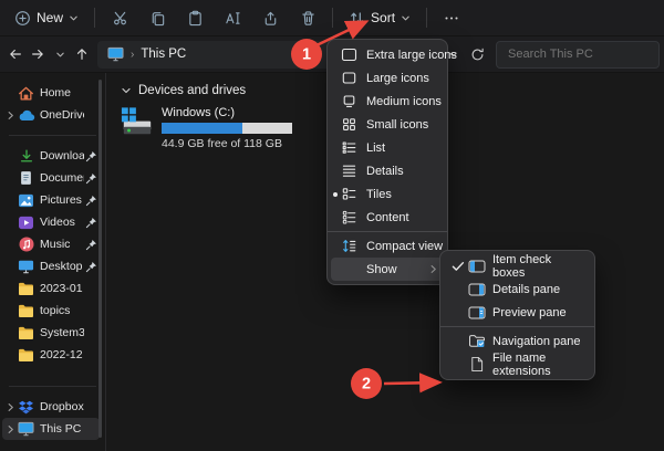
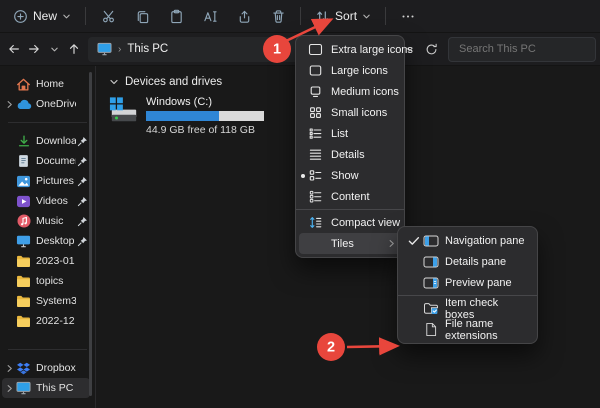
  New
  Sort
  ›
  This PC
  Search This PC
  Home
  Downloa
  Pictures
  Videos
  Music
  Desktop
  2023-01
  topics
  System3
  2022-12
  Dropbox
  This PC
  Devices and drives
  Windows (C:)
  44.9 GB free of 118 GB
  Extra large icons
  Large icons
  Medium icons
  Small icons
  List
  Details
- Tiles
+ Show
  Content
  Compact view
- Show
+ Tiles
- Item check boxes
+ Navigation pane
  Details pane
  Preview pane
- Navigation pane
+ Item check boxes
  File name extensions
  1
  2
